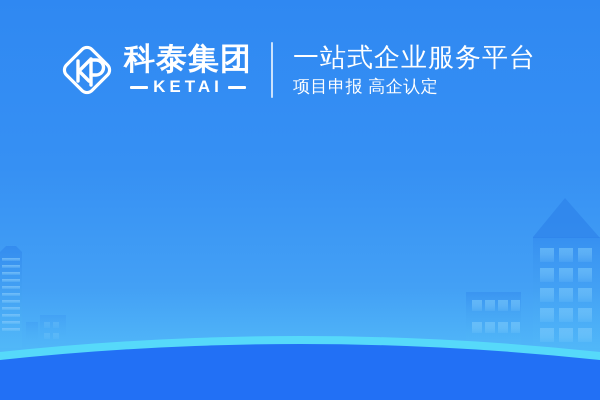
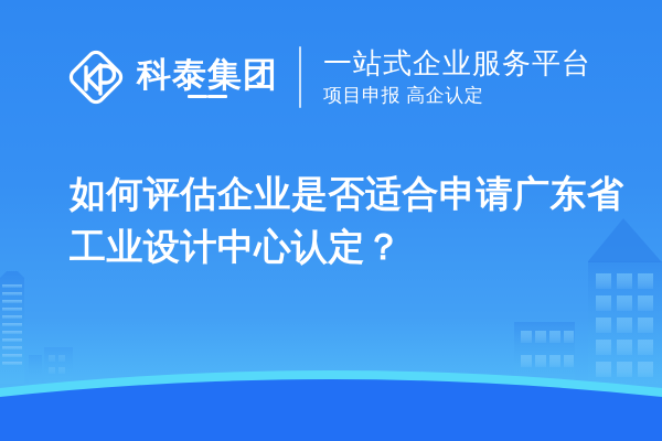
  科泰集团
- KETAI
  一站式企业服务平台
  项目申报 高企认定
+ 如何评估企业是否适合申请广东省工业设计中心认定？
